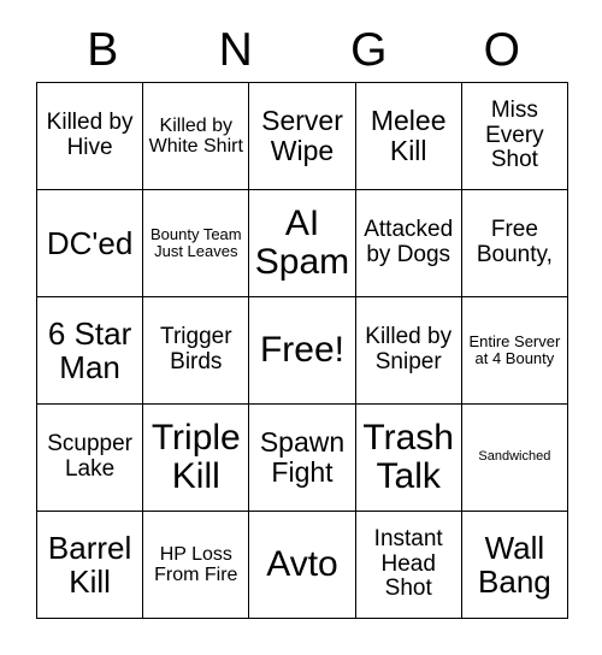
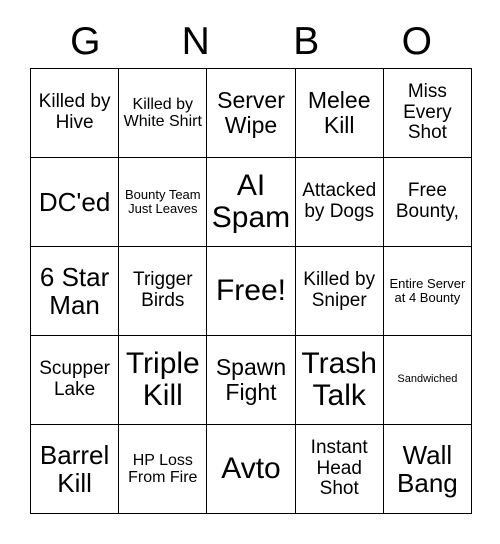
- B
+ G
  N
- G
+ B
  O
  Killed by Hive
  Killed by White Shirt
  Server Wipe
  Melee Kill
  Miss Every Shot
  DC'ed
  Bounty Team Just Leaves
  AI Spam
  Attacked by Dogs
  Free Bounty,
  6 Star Man
  Trigger Birds
  Free!
  Killed by Sniper
  Entire Server at 4 Bounty
  Scupper Lake
  Triple Kill
  Spawn Fight
  Trash Talk
  Sandwiched
  Barrel Kill
  HP Loss From Fire
  Avto
  Instant Head Shot
  Wall Bang
